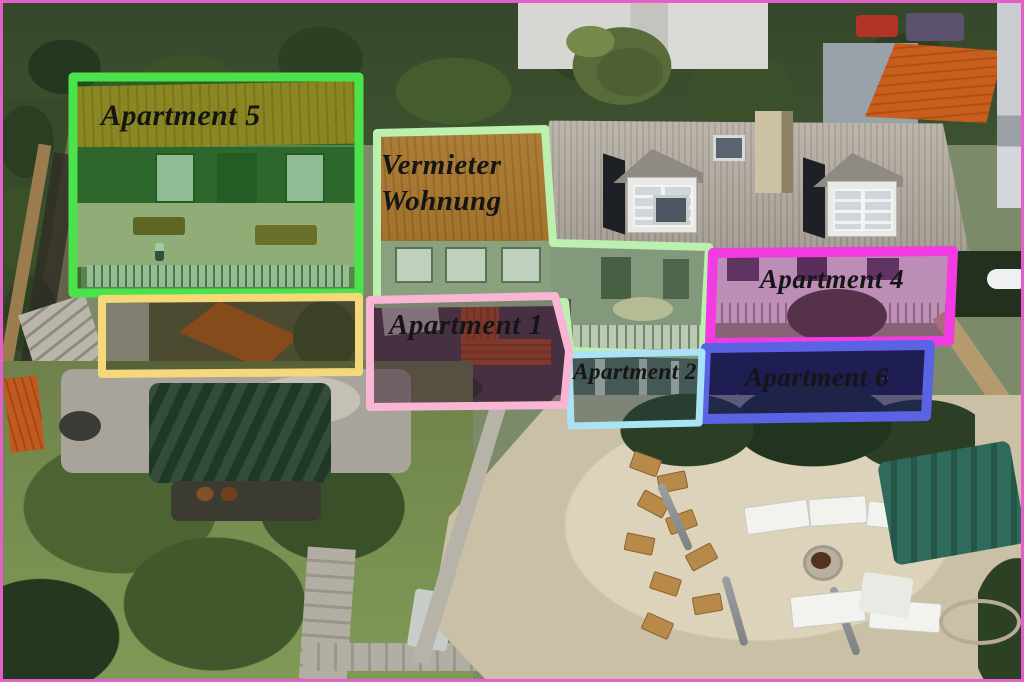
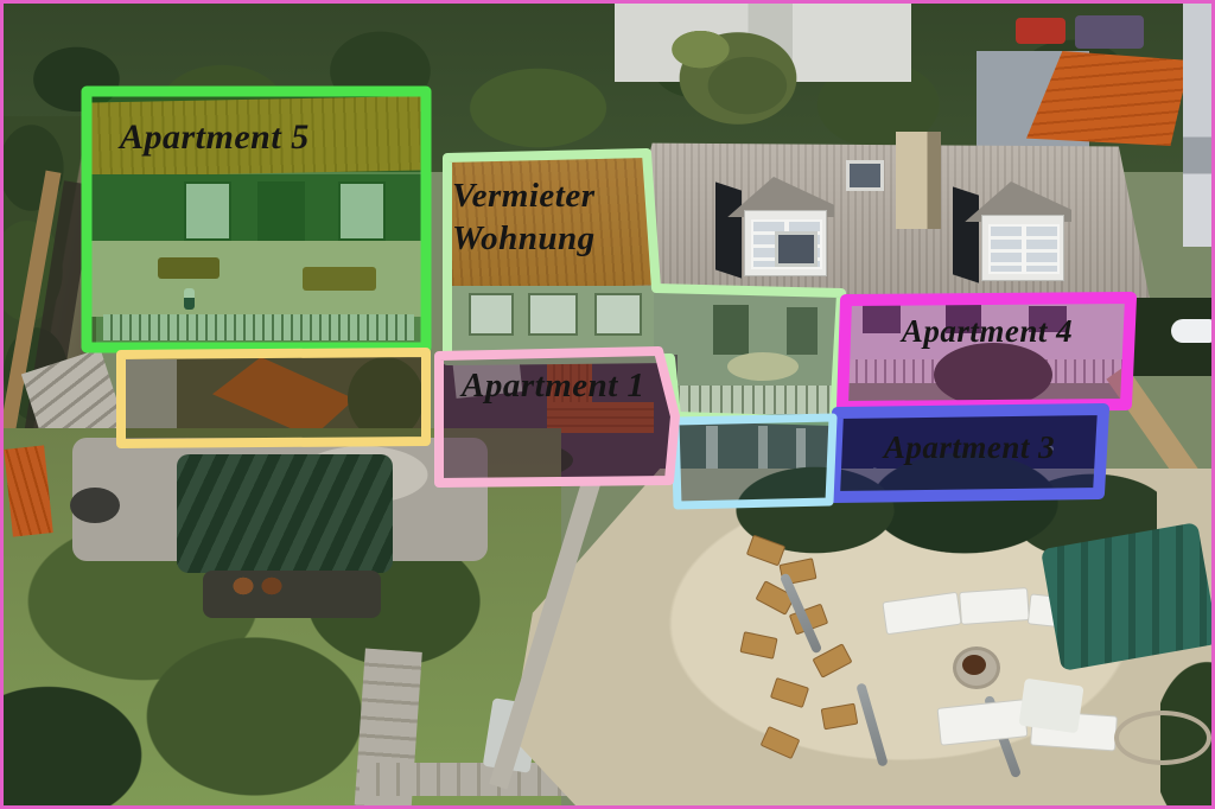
  Apartment 5
  Vermieter Wohnung
  Apartment 1
- Apartment 2
- Apartment 6
+ Apartment 3
  Apartment 4
